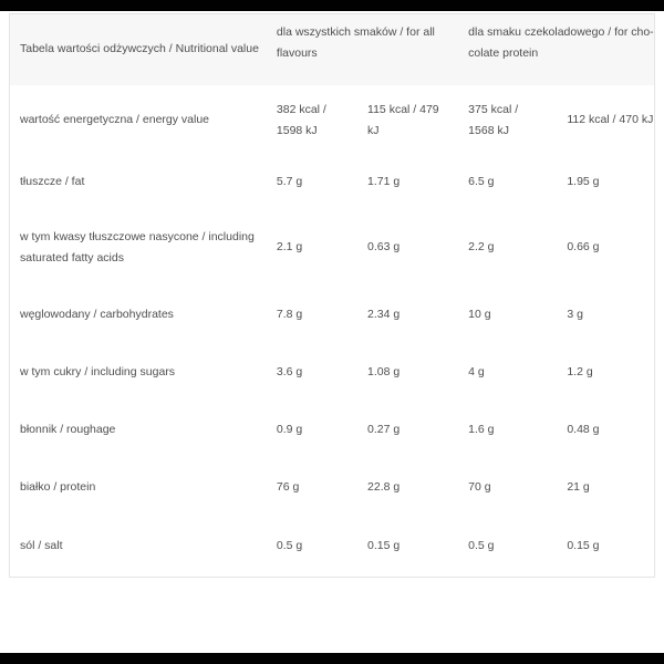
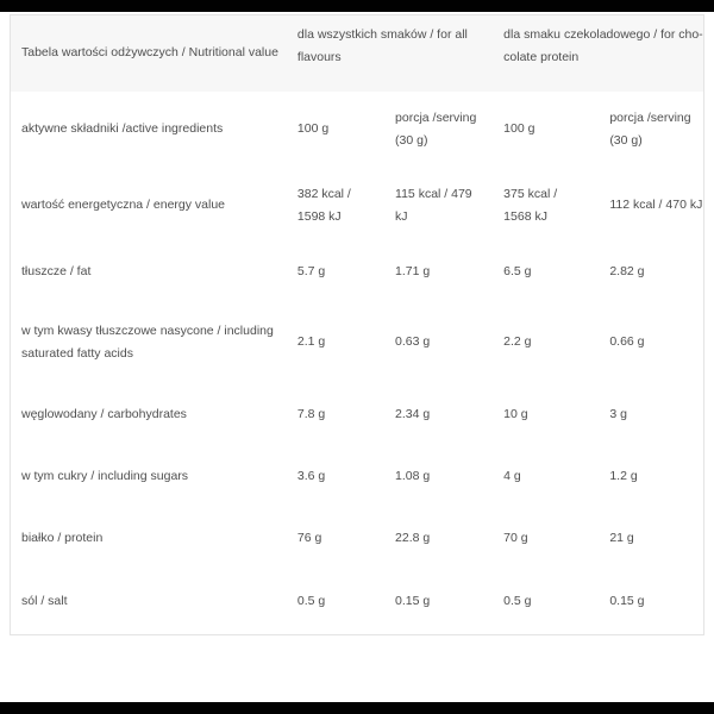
  Tabela wartości odżywczych / Nutritional value	dla wszystkich smaków / for all flavours	dla smaku czekoladowego / for cho- colate protein
+ aktywne składniki /active ingredients	100 g	porcja /serving (30 g)	100 g	porcja /serving (30 g)
  wartość energetyczna / energy value	382 kcal / 1598 kJ	115 kcal / 479 kJ	375 kcal / 1568 kJ	112 kcal / 470 kJ
- tłuszcze / fat	5.7 g	1.71 g	6.5 g	1.95 g
+ tłuszcze / fat	5.7 g	1.71 g	6.5 g	2.82 g
  w tym kwasy tłuszczowe nasycone / including saturated fatty acids	2.1 g	0.63 g	2.2 g	0.66 g
  węglowodany / carbohydrates	7.8 g	2.34 g	10 g	3 g
  w tym cukry / including sugars	3.6 g	1.08 g	4 g	1.2 g
- błonnik / roughage	0.9 g	0.27 g	1.6 g	0.48 g
  białko / protein	76 g	22.8 g	70 g	21 g
  sól / salt	0.5 g	0.15 g	0.5 g	0.15 g
